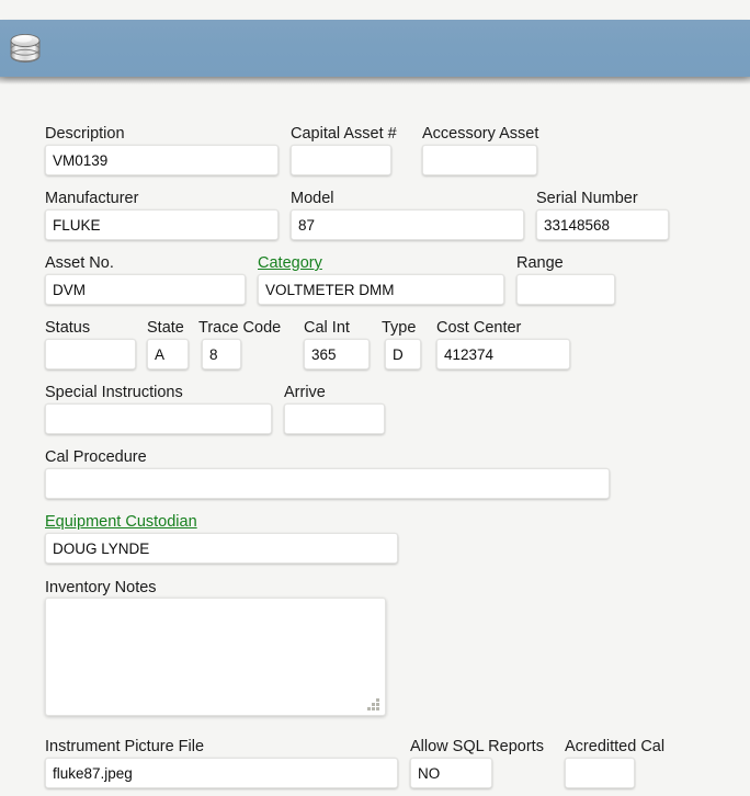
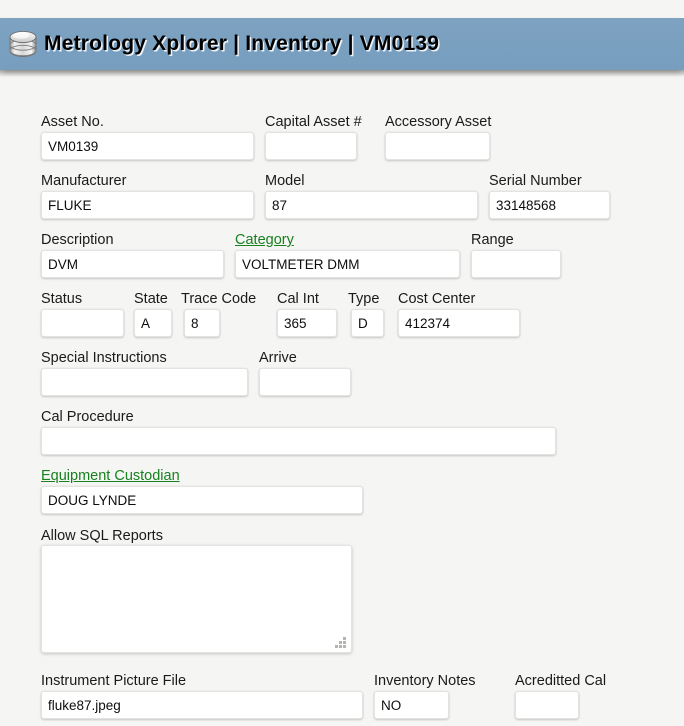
+ Metrology Xplorer | Inventory | VM0139
- Description
+ Asset No.
  VM0139
  Capital Asset #
  Accessory Asset
  Manufacturer
  FLUKE
  Model
  87
  Serial Number
  33148568
- Asset No.
+ Description
  DVM
  Category
  VOLTMETER DMM
  Range
  Status
  State
  A
  Trace Code
  8
  Cal Int
  365
  Type
  D
  Cost Center
  412374
  Special Instructions
  Arrive
  Cal Procedure
  Equipment Custodian
  DOUG LYNDE
- Inventory Notes
+ Allow SQL Reports
  Instrument Picture File
  fluke87.jpeg
- Allow SQL Reports
+ Inventory Notes
  NO
  Acreditted Cal
